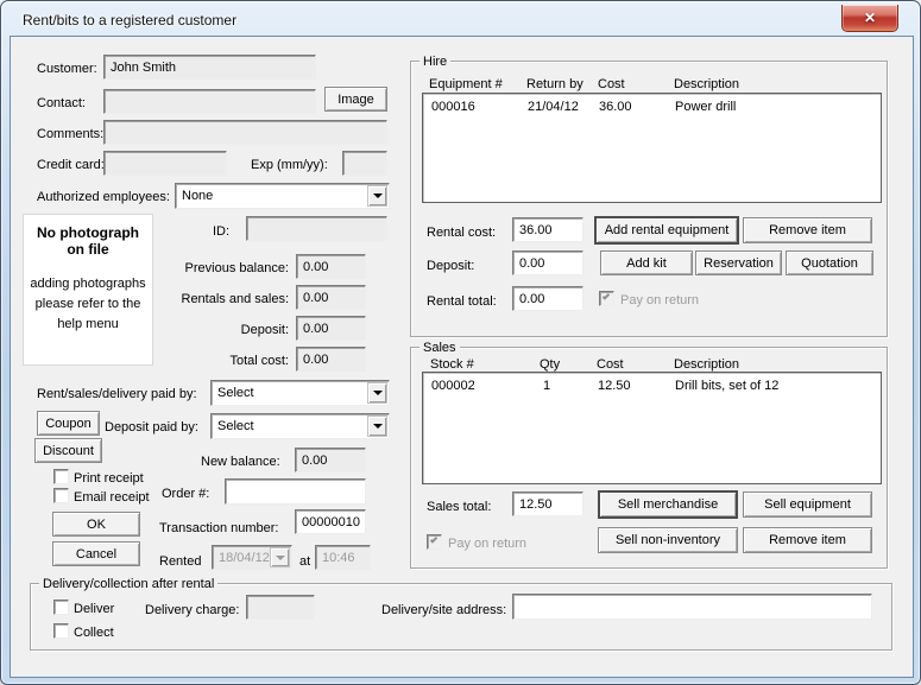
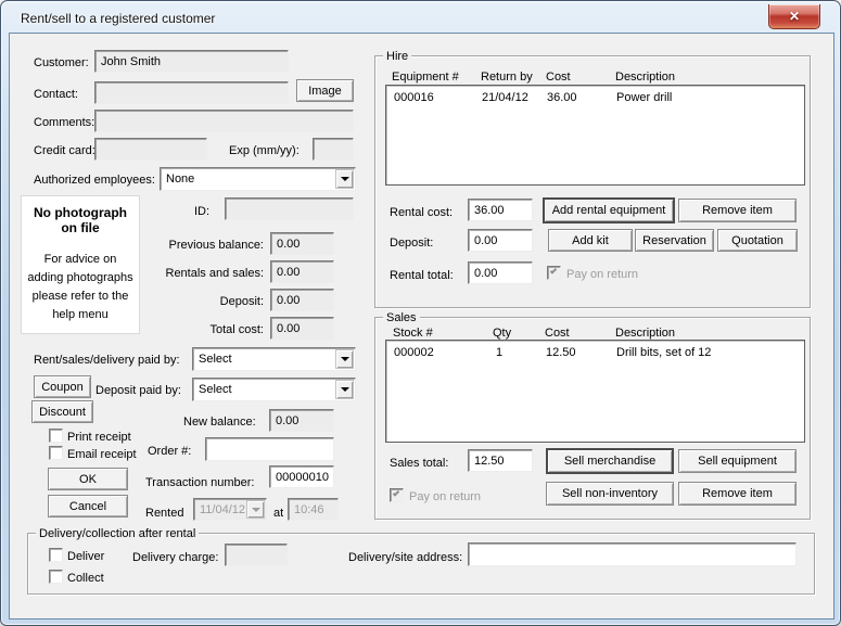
- Rent/bits to a registered customer
+ Rent/sell to a registered customer
  ✕
  Customer:
  John Smith
  Contact:
  Image
  Comments:
  Credit card
  Exp (mm/yy):
  Authorized employees:
  None
  No photograph
  on file
+ For advice on
  adding photographs
  please refer to the
  help menu
  ID:
  Previous balance:
  0.00
  Rentals and sales:
  0.00
  Deposit:
  0.00
  Total cost:
  0.00
  Rent/sales/delivery paid by:
  Select
  Coupon
  Deposit paid by:
  Select
  Discount
  New balance:
  0.00
  Print receipt
  Email receipt
  Order #:
  OK
  Transaction number:
  00000010
  Cancel
  Rented
- 18/04/12
+ 11/04/12
  at
  10:46
  Hire
  Equipment #
  Return by
  Cost
  Description
  000016
  21/04/12
  36.00
  Power drill
  Rental cost:
  36.00
  Add rental equipment
  Remove item
  Deposit:
  0.00
  Add kit
  Reservation
  Quotation
  Rental total:
  0.00
  Pay on return
  Sales
  Stock #
  Qty
  Cost
  Description
  000002
  1
  12.50
  Drill bits, set of 12
  Sales total:
  12.50
  Sell merchandise
  Sell equipment
  Pay on return
  Sell non-inventory
  Remove item
  Delivery/collection after rental
  Deliver
  Collect
  Delivery charge:
  Delivery/site address:
